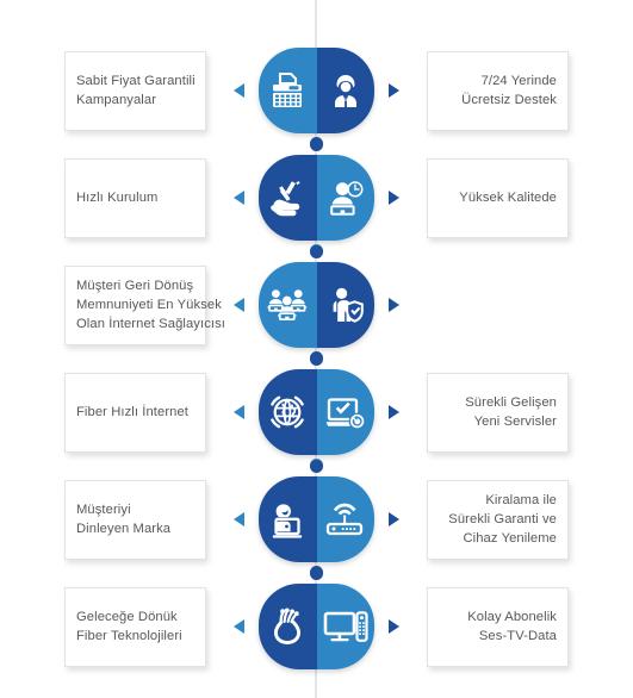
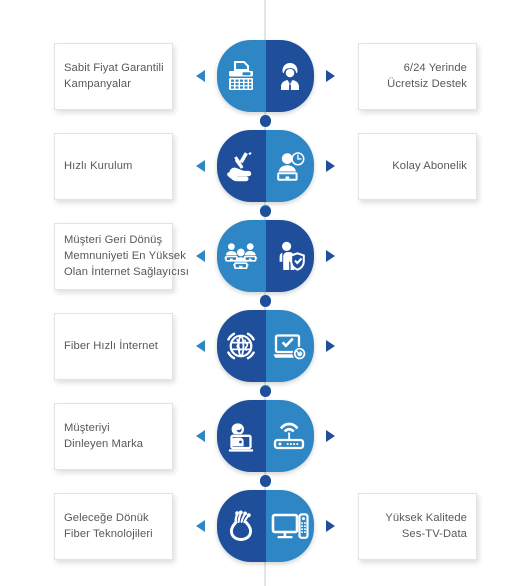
  Sabit Fiyat Garantili
  Kampanyalar
- 7/24 Yerinde
+ 6/24 Yerinde
  Ücretsiz Destek
  Hızlı Kurulum
- Yüksek Kalitede
+ Kolay Abonelik
  Müşteri Geri Dönüş
  Memnuniyeti En Yüksek
  Olan İnternet Sağlayıcısı
  Fiber Hızlı İnternet
- Sürekli Gelişen
- Yeni Servisler
  Müşteriyi
  Dinleyen Marka
- Kiralama ile
- Sürekli Garanti ve
- Cihaz Yenileme
  Geleceğe Dönük
  Fiber Teknolojileri
- Kolay Abonelik
+ Yüksek Kalitede
  Ses-TV-Data
